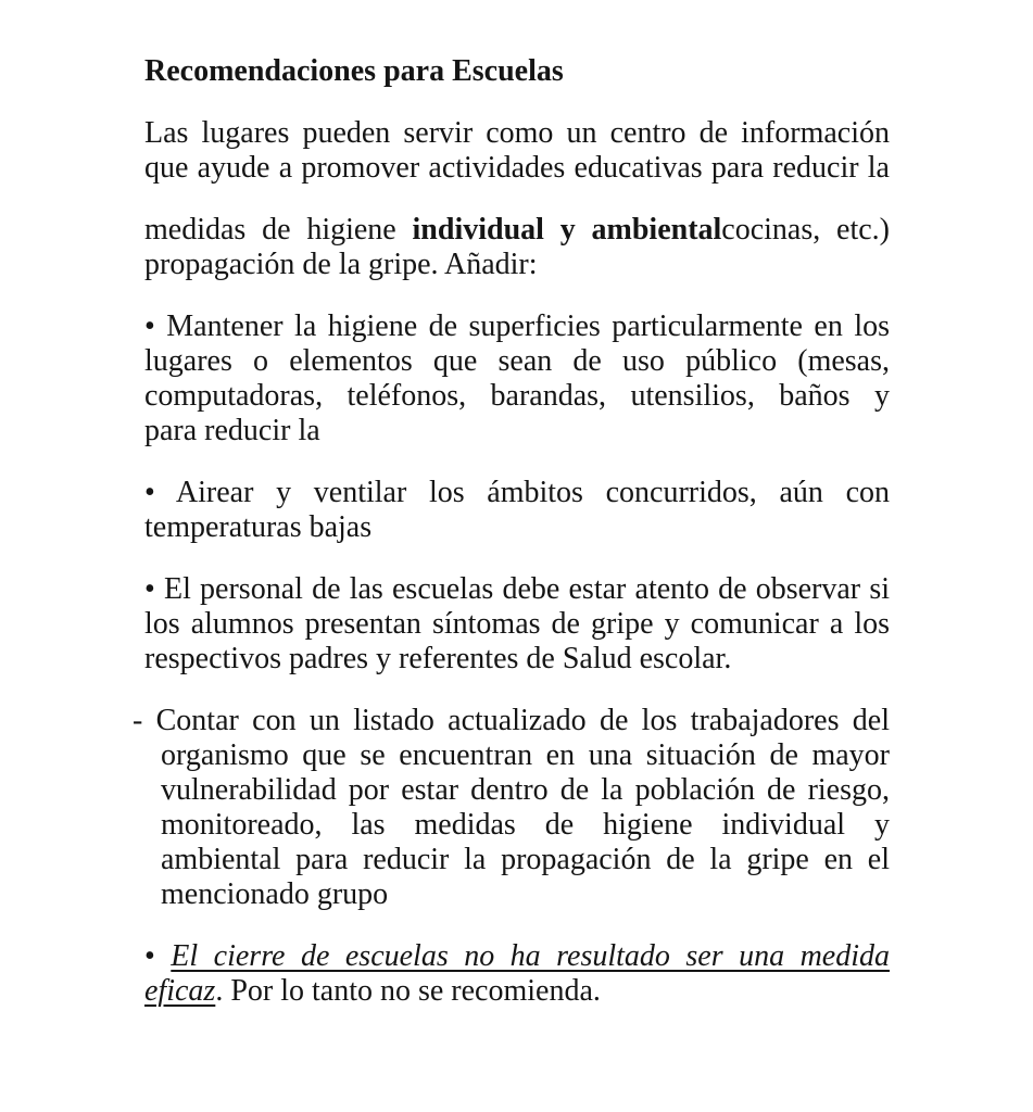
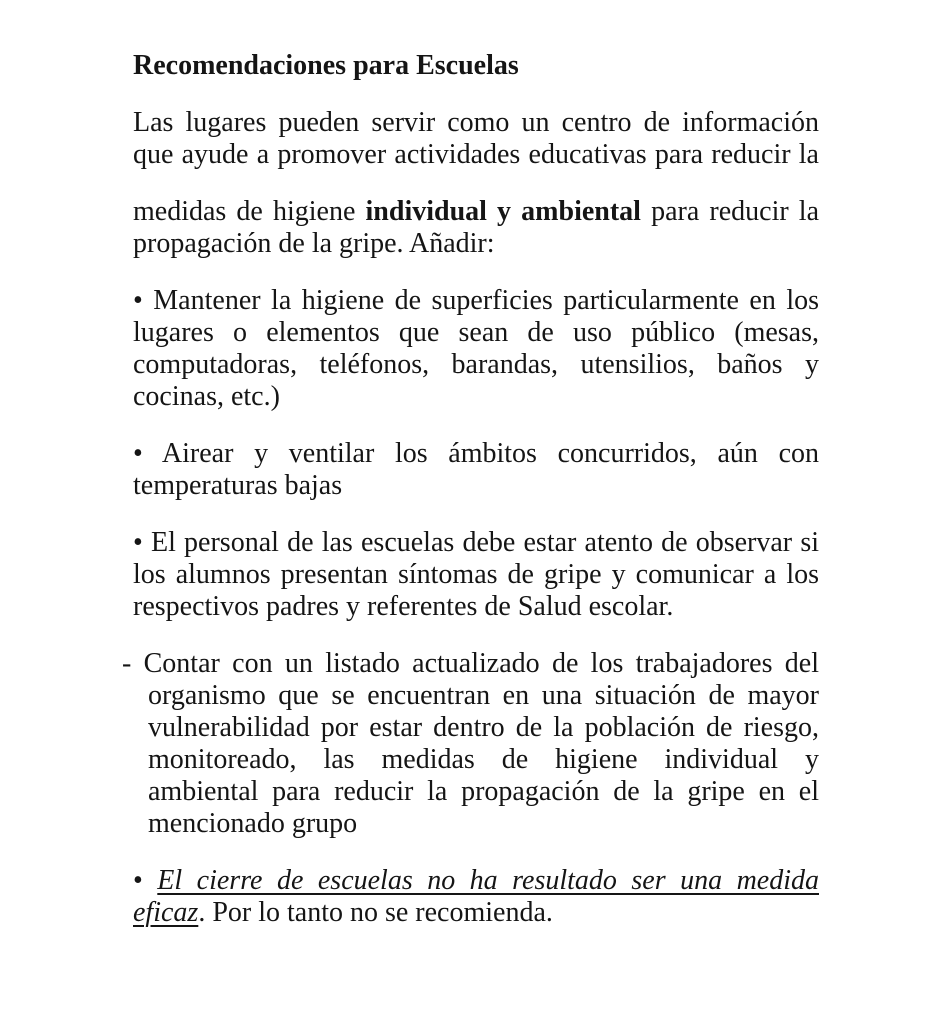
  Recomendaciones para Escuelas
  Las lugares pueden servir como un centro de información
  que ayude a promover actividades educativas para reducir la
- medidas de higiene individual y ambientalcocinas, etc.)
+ medidas de higiene individual y ambiental para reducir la
  propagación de la gripe. Añadir:
  • Mantener la higiene de superficies particularmente en los
  lugares o elementos que sean de uso público (mesas,
  computadoras, teléfonos, barandas, utensilios, baños y
- para reducir la
+ cocinas, etc.)
  • Airear y ventilar los ámbitos concurridos, aún con
  temperaturas bajas
  • El personal de las escuelas debe estar atento de observar si
  los alumnos presentan síntomas de gripe y comunicar a los
  respectivos padres y referentes de Salud escolar.
  - Contar con un listado actualizado de los trabajadores del
  organismo que se encuentran en una situación de mayor
  vulnerabilidad por estar dentro de la población de riesgo,
  monitoreado, las medidas de higiene individual y
  ambiental para reducir la propagación de la gripe en el
  mencionado grupo
  • El cierre de escuelas no ha resultado ser una medida
  eficaz. Por lo tanto no se recomienda.
